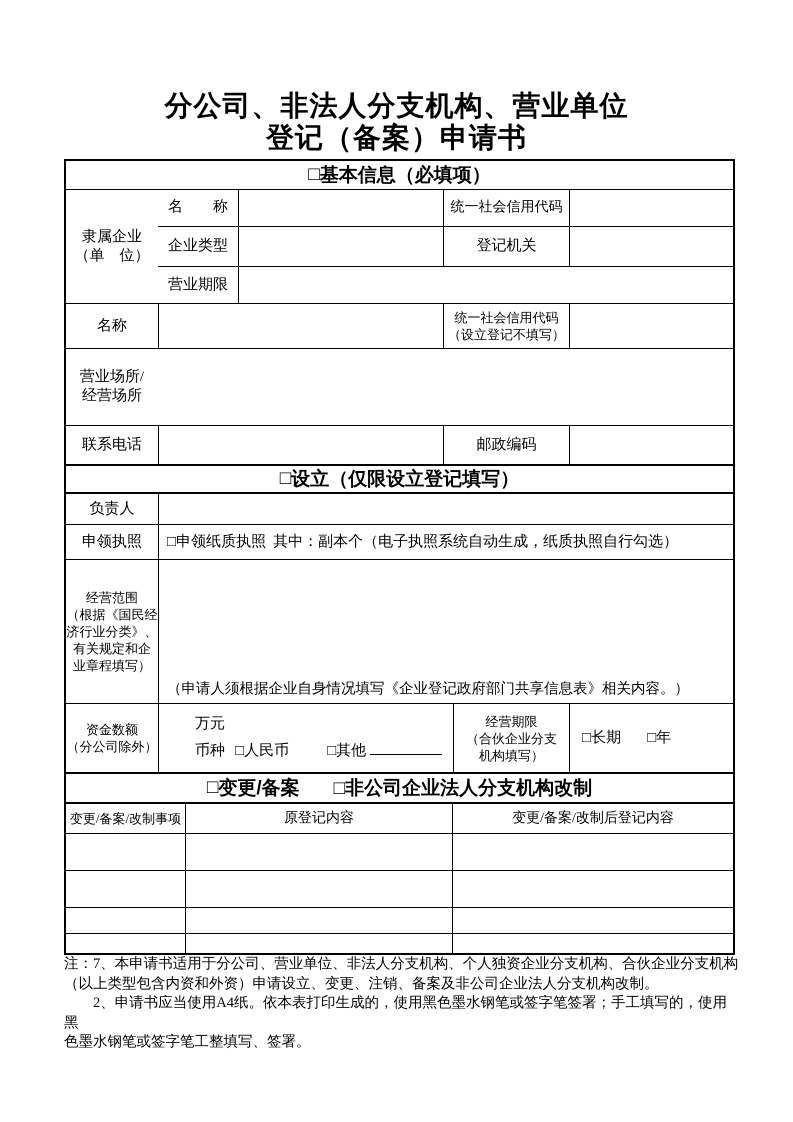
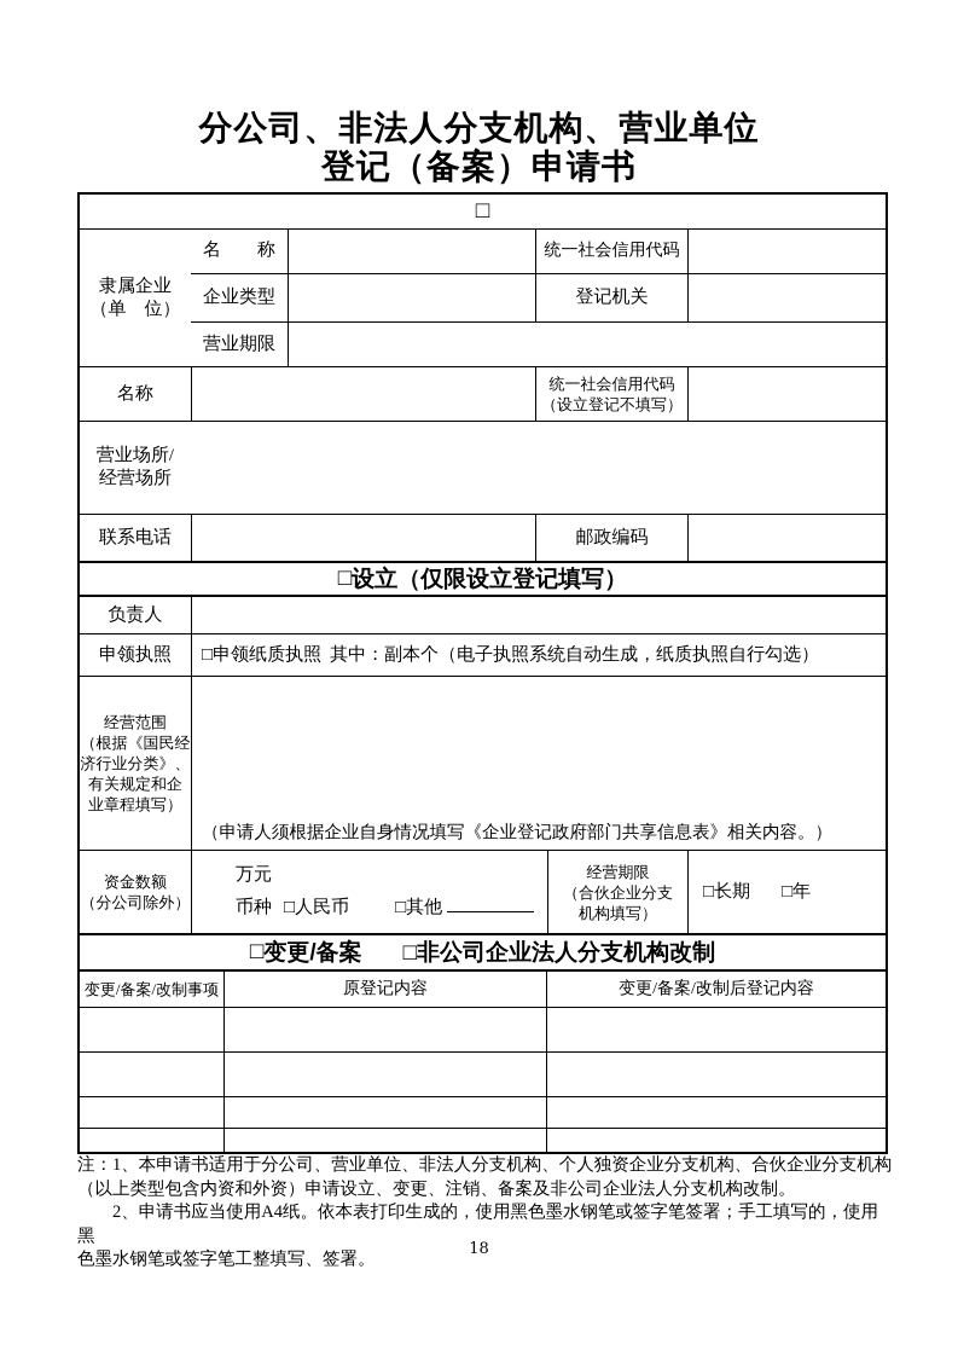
  分公司、非法人分支机构、营业单位
  登记（备案）申请书
  □
- 基本信息（必填项）
  隶属企业
  （单 位）
  名 称
  统一社会信用代码
  企业类型
  登记机关
  营业期限
  名称
  统一社会信用代码
  （设立登记不填写）
  营业场所/
  经营场所
  联系电话
  邮政编码
  □
  设立（仅限设立登记填写）
  负责人
  申领执照
  □
  申领纸质执照
  其中：副本个（电子执照系统自动生成，纸质执照自行勾选）
  经营范围
  （根据《国民经
  济行业分类》、
  有关规定和企
  业章程填写）
  （申请人须根据企业自身情况填写《企业登记政府部门共享信息表》相关内容。）
  资金数额
  （分公司除外）
  万元
  币种
  □人民币
  □其他
  经营期限
  （合伙企业分支
  机构填写）
  □长期
  □年
  □
  变更/备案
  □非公司企业法人分支机构改制
  变更/备案/改制事项
  原登记内容
  变更/备案/改制后登记内容
- 注：7、本申请书适用于分公司、营业单位、非法人分支机构、个人独资企业分支机构、合伙企业分支机构
+ 注：1、本申请书适用于分公司、营业单位、非法人分支机构、个人独资企业分支机构、合伙企业分支机构
  （以上类型包含内资和外资）申请设立、变更、注销、备案及非公司企业法人分支机构改制。
  2、申请书应当使用A4纸。依本表打印生成的，使用黑色墨水钢笔或签字笔签署；手工填写的，使用黑
  色墨水钢笔或签字笔工整填写、签署。
+ 18
